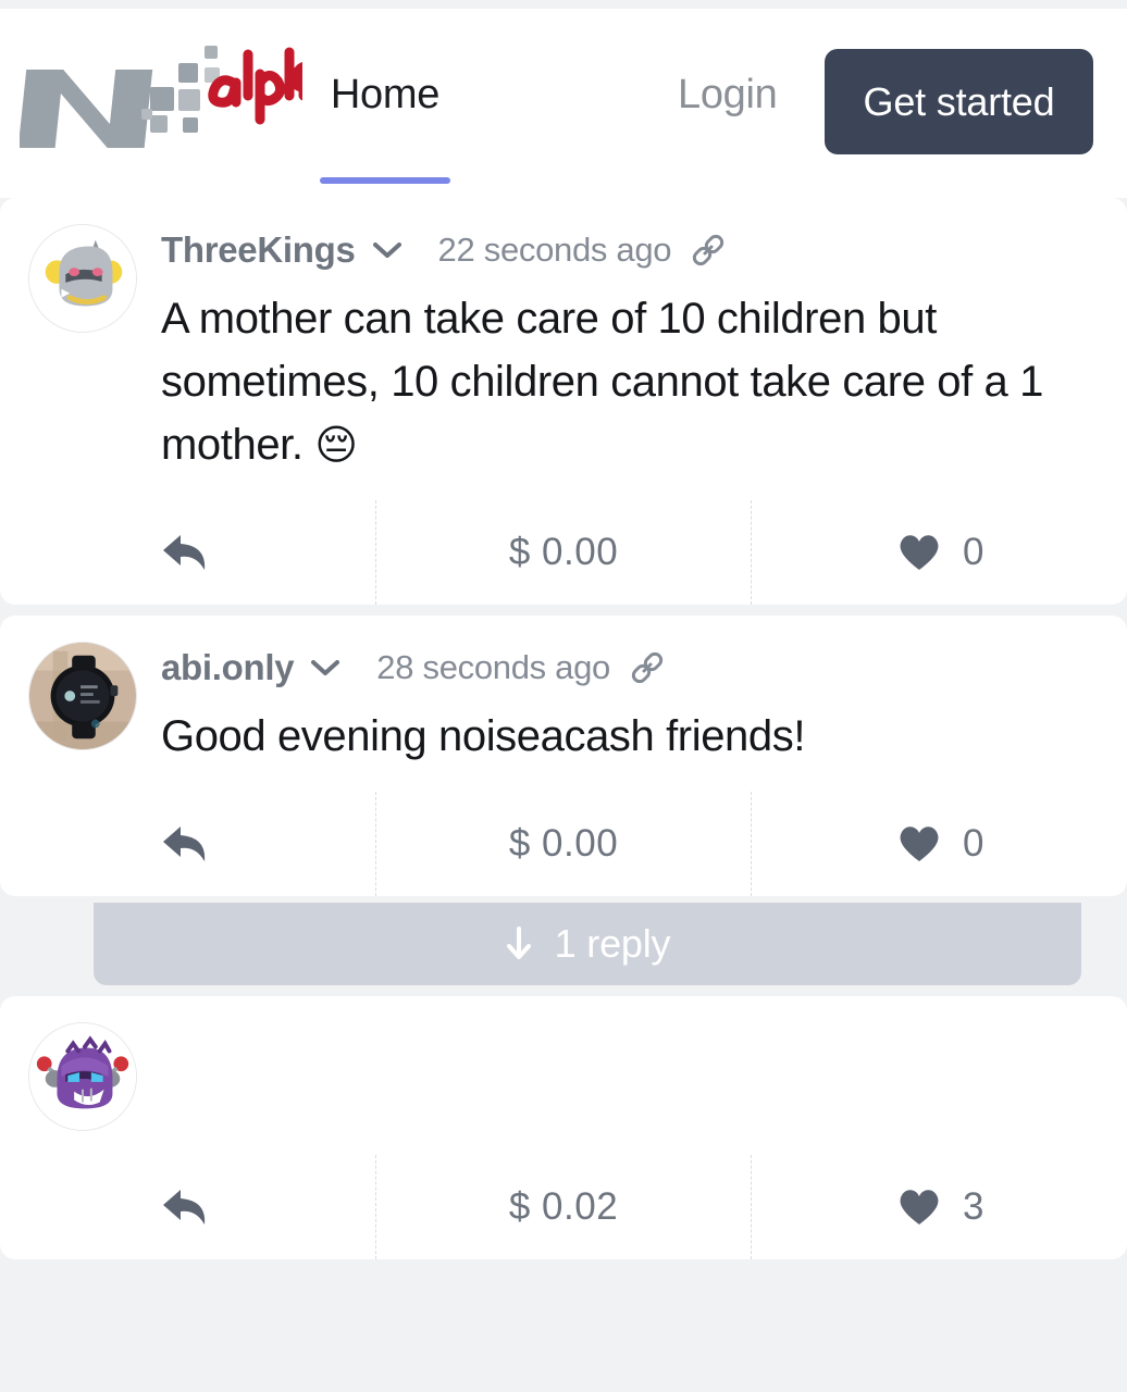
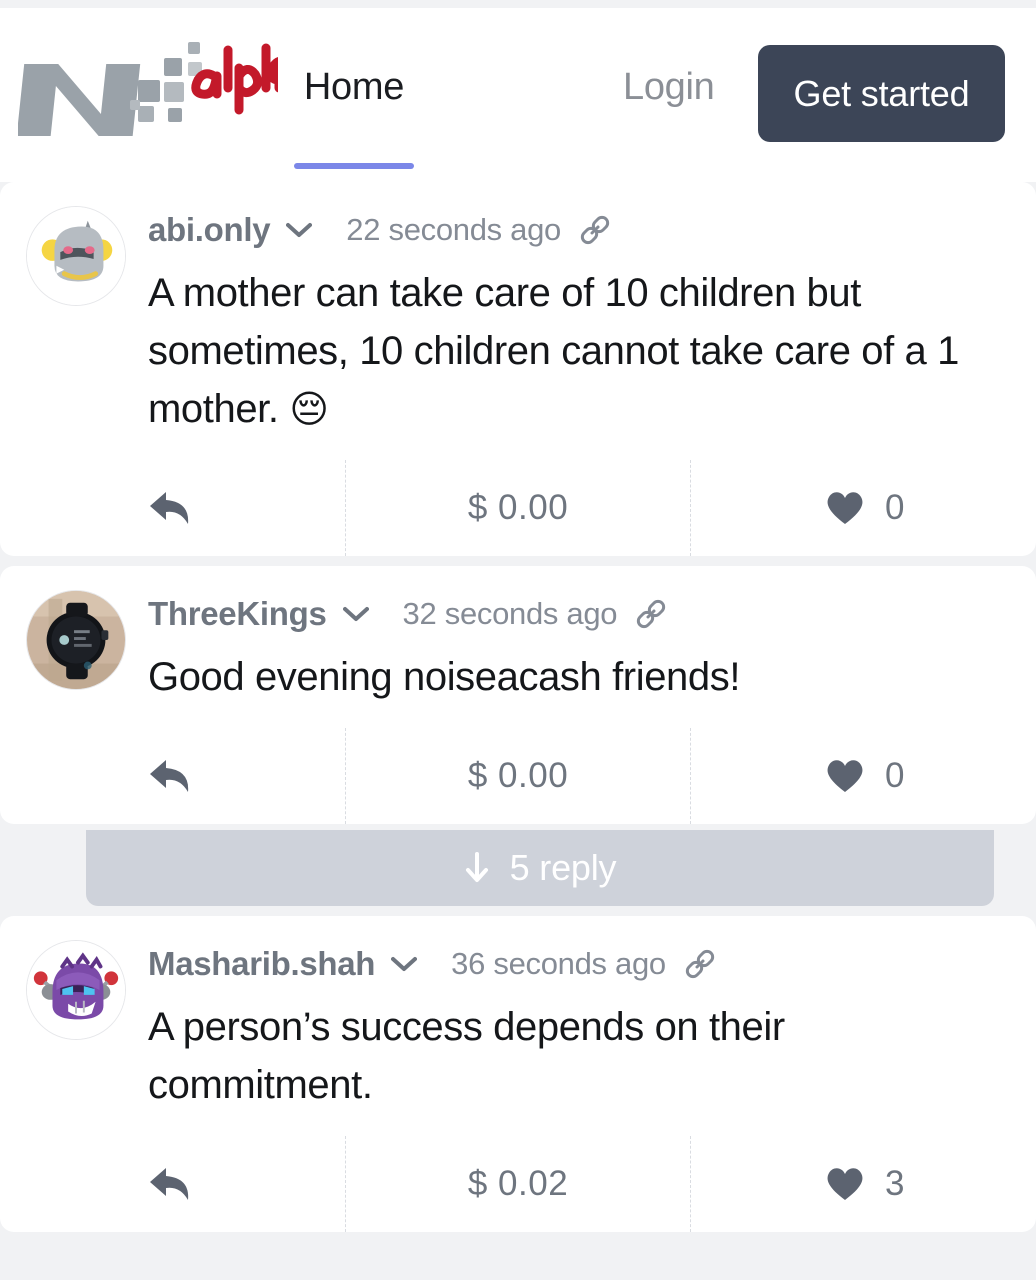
  Home
  Login
  Get started
- ThreeKings
+ abi.only
  22 seconds ago
  A mother can take care of 10 children but sometimes, 10 children cannot take care of a 1 mother. 😔
  $ 0.00
  0
- abi.only
+ ThreeKings
- 28 seconds ago
+ 32 seconds ago
  Good evening noiseacash friends!
  $ 0.00
  0
- 1 reply
+ 5 reply
+ Masharib.shah
+ 36 seconds ago
+ A person’s success depends on their commitment.
  $ 0.02
  3
